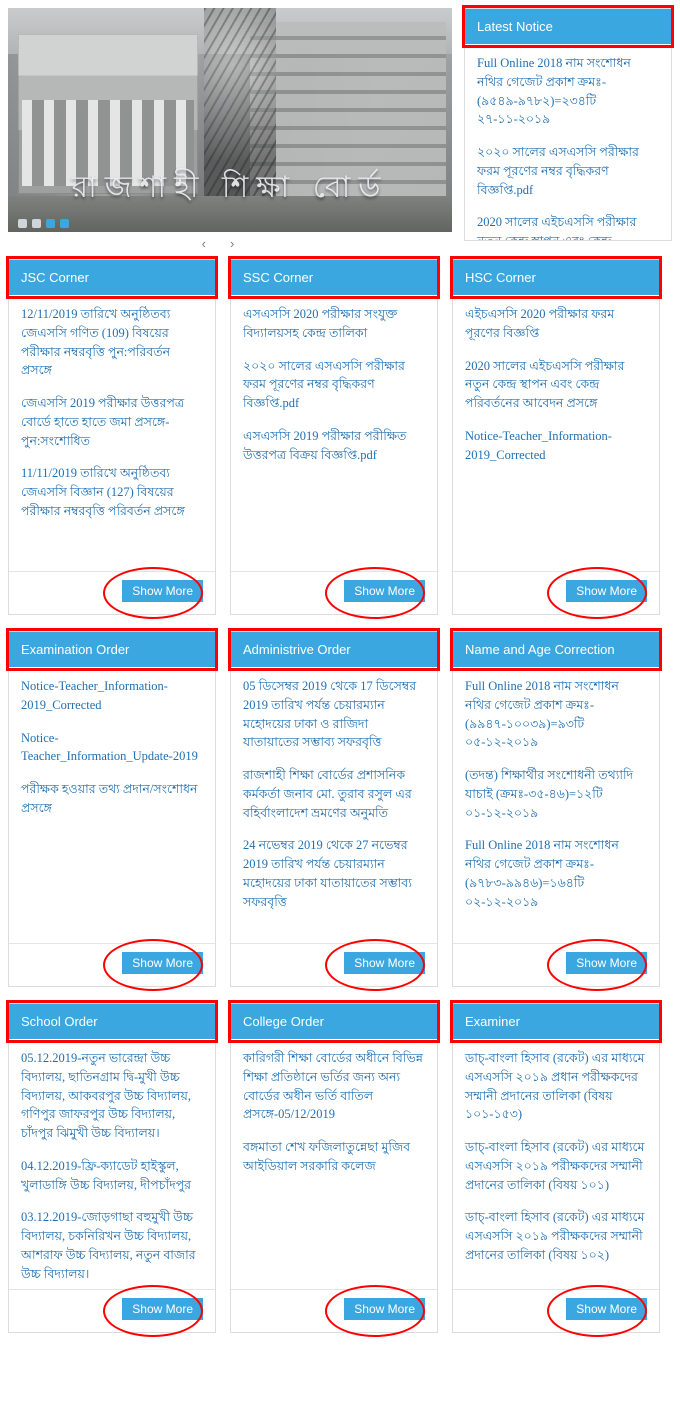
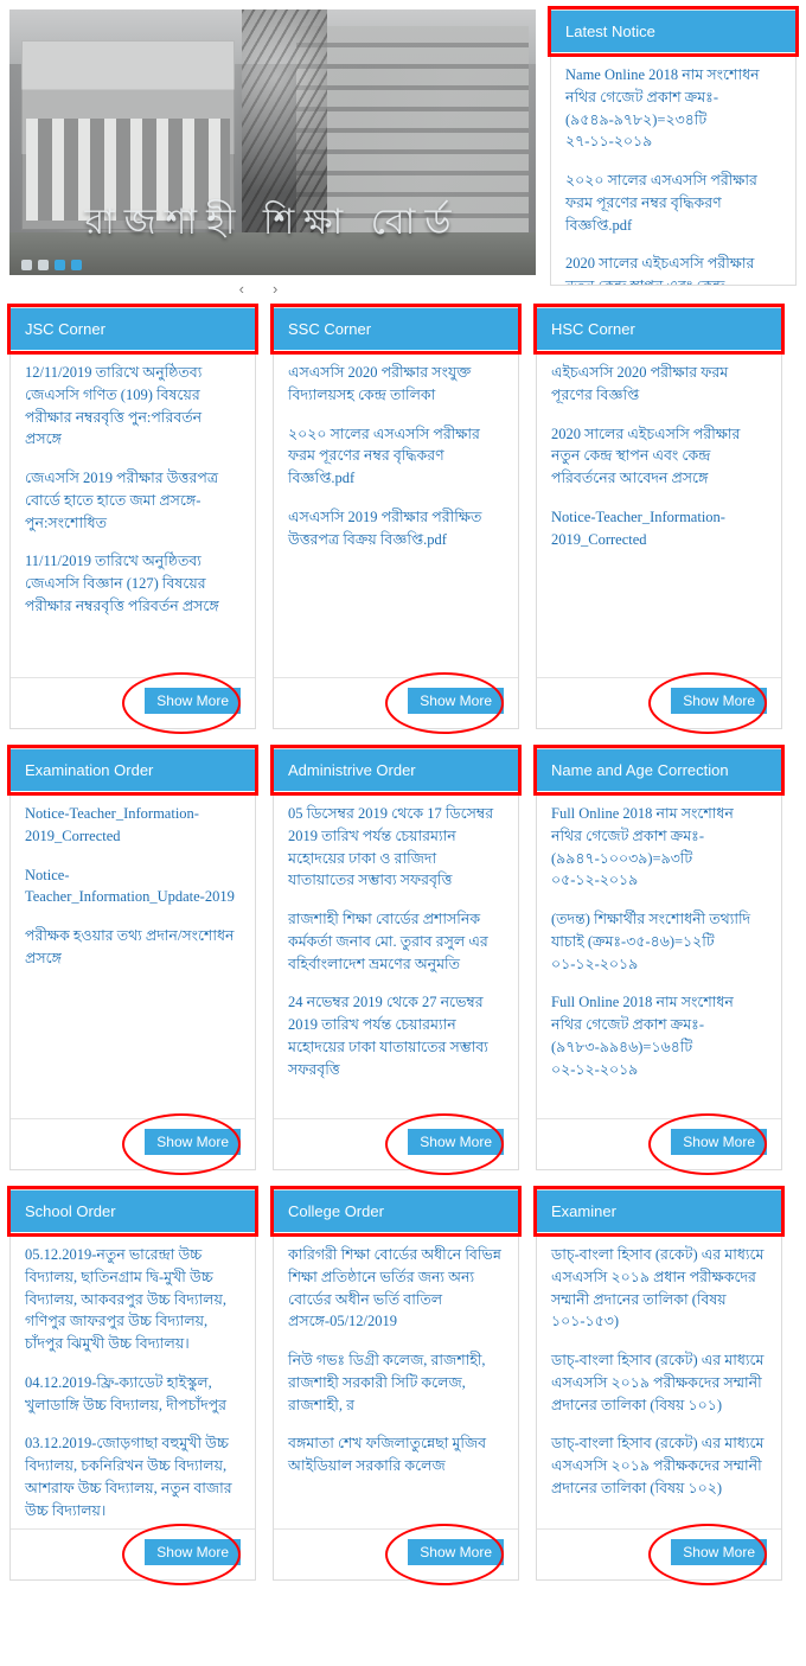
  রাজশাহী শিক্ষা বোর্ড
  ‹›
  Latest Notice
- Full Online 2018 নাম সংশোধন নথির গেজেট প্রকাশ ক্রমঃ-(৯৫৪৯-৯৭৮২)=২৩৪টি ২৭-১১-২০১৯
+ Name Online 2018 নাম সংশোধন নথির গেজেট প্রকাশ ক্রমঃ-(৯৫৪৯-৯৭৮২)=২৩৪টি ২৭-১১-২০১৯
  ২০২০ সালের এসএসসি পরীক্ষার ফরম পূরণের নম্বর বৃদ্ধিকরণ বিজ্ঞপ্তি.pdf
  JSC Corner
  12/11/2019 তারিখে অনুষ্ঠিতব্য জেএসসি গণিত (109) বিষয়ের পরীক্ষার নম্বরবৃত্তি পুন:পরিবর্তন প্রসঙ্গে
  জেএসসি 2019 পরীক্ষার উত্তরপত্র বোর্ডে হাতে হাতে জমা প্রসঙ্গে-পুন:সংশোধিত
  11/11/2019 তারিখে অনুষ্ঠিতব্য জেএসসি বিজ্ঞান (127) বিষয়ের পরীক্ষার নম্বরবৃত্তি পরিবর্তন প্রসঙ্গে
  Show More
  SSC Corner
  এসএসসি 2020 পরীক্ষার সংযুক্ত বিদ্যালয়সহ কেন্দ্র তালিকা
  ২০২০ সালের এসএসসি পরীক্ষার ফরম পূরণের নম্বর বৃদ্ধিকরণ বিজ্ঞপ্তি.pdf
  এসএসসি 2019 পরীক্ষার পরীক্ষিত উত্তরপত্র বিক্রয় বিজ্ঞপ্তি.pdf
  Show More
  HSC Corner
  এইচএসসি 2020 পরীক্ষার ফরম পূরণের বিজ্ঞপ্তি
  2020 সালের এইচএসসি পরীক্ষার নতুন কেন্দ্র স্থাপন এবং কেন্দ্র পরিবর্তনের আবেদন প্রসঙ্গে
  Notice-Teacher_Information-2019_Corrected
  Show More
  Examination Order
  Notice-Teacher_Information-2019_Corrected
  Notice-Teacher_Information_Update-2019
  পরীক্ষক হওয়ার তথ্য প্রদান/সংশোধন প্রসঙ্গে
  Show More
  Administrive Order
  05 ডিসেম্বর 2019 থেকে 17 ডিসেম্বর 2019 তারিখ পর্যন্ত চেয়ারম্যান মহোদয়ের ঢাকা ও রাজিদা যাতায়াতের সম্ভাব্য সফরবৃত্তি
  রাজশাহী শিক্ষা বোর্ডের প্রশাসনিক কর্মকর্তা জনাব মো. তুরাব রসুল এর বহির্বাংলাদেশ ভ্রমণের অনুমতি
  24 নভেম্বর 2019 থেকে 27 নভেম্বর 2019 তারিখ পর্যন্ত চেয়ারম্যান মহোদয়ের ঢাকা যাতায়াতের সম্ভাব্য সফরবৃত্তি
  Show More
  Name and Age Correction
  Full Online 2018 নাম সংশোধন নথির গেজেট প্রকাশ ক্রমঃ-(৯৯৪৭-১০০৩৯)=৯৩টি ০৫-১২-২০১৯
  (তদন্ত) শিক্ষার্থীর সংশোধনী তথ্যাদি যাচাই (ক্রমঃ-৩৫-৪৬)=১২টি ০১-১২-২০১৯
  Full Online 2018 নাম সংশোধন নথির গেজেট প্রকাশ ক্রমঃ-(৯৭৮৩-৯৯৪৬)=১৬৪টি ০২-১২-২০১৯
  Show More
  School Order
  05.12.2019-নতুন ভারেন্দ্রা উচ্চ বিদ্যালয়, ছাতিনগ্রাম দ্বি-মুখী উচ্চ বিদ্যালয়, আকবরপুর উচ্চ বিদ্যালয়, গণিপুর জাফরপুর উচ্চ বিদ্যালয়, চাঁদপুর ঝিমুখী উচ্চ বিদ্যালয়।
  04.12.2019-ফ্রি-ক্যাডেট হাইস্কুল, খুলাডাঙ্গি উচ্চ বিদ্যালয়, দীপচাঁদপুর
  03.12.2019-জোড়গাছা বহুমুখী উচ্চ বিদ্যালয়, চকনিরিখন উচ্চ বিদ্যালয়, আশরাফ উচ্চ বিদ্যালয়, নতুন বাজার উচ্চ বিদ্যালয়।
  Show More
  College Order
  কারিগরী শিক্ষা বোর্ডের অধীনে বিভিন্ন শিক্ষা প্রতিষ্ঠানে ভর্তির জন্য অন্য বোর্ডের অধীন ভর্তি বাতিল প্রসঙ্গে-05/12/2019
+ নিউ গভঃ ডিগ্রী কলেজ, রাজশাহী, রাজশাহী সরকারী সিটি কলেজ, রাজশাহী, র
  বঙ্গমাতা শেখ ফজিলাতুন্নেছা মুজিব আইডিয়াল সরকারি কলেজ
  Show More
  Examiner
  ডাচ্-বাংলা হিসাব (রকেট) এর মাধ্যমে এসএসসি ২০১৯ প্রধান পরীক্ষকদের সম্মানী প্রদানের তালিকা (বিষয় ১০১-১৫৩)
  ডাচ্-বাংলা হিসাব (রকেট) এর মাধ্যমে এসএসসি ২০১৯ পরীক্ষকদের সম্মানী প্রদানের তালিকা (বিষয় ১০১)
  ডাচ্-বাংলা হিসাব (রকেট) এর মাধ্যমে এসএসসি ২০১৯ পরীক্ষকদের সম্মানী প্রদানের তালিকা (বিষয় ১০২)
  Show More
